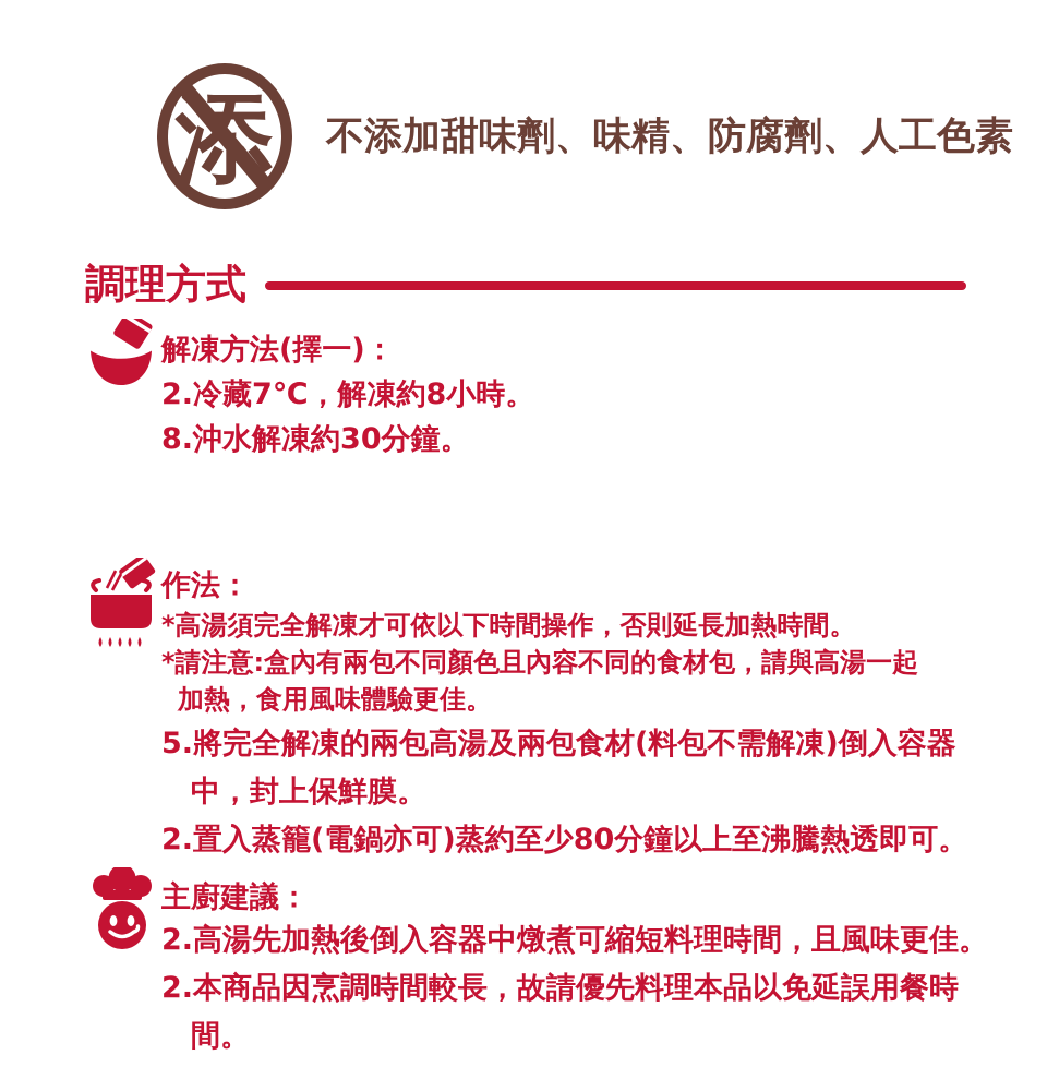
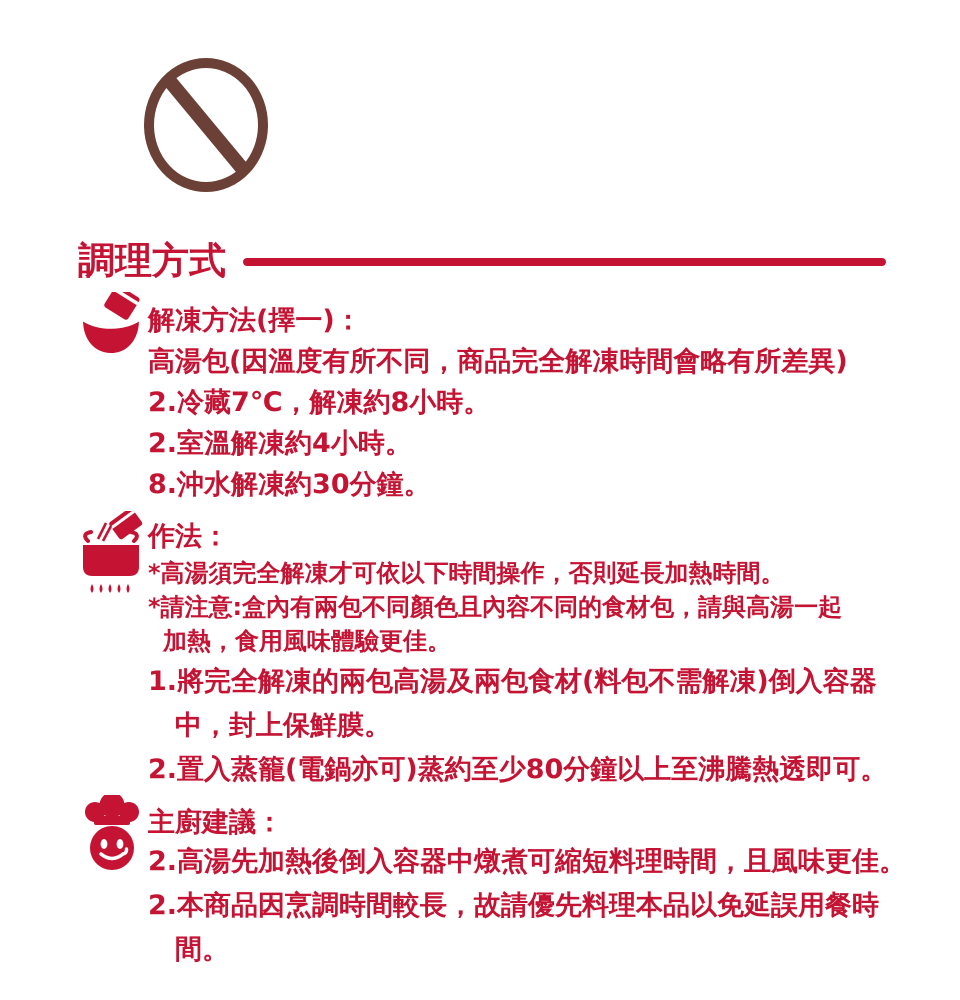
- 添
- 不添加甜味劑、味精、防腐劑、人工色素
  調理方式
  解凍方法(擇一)：
+ 高湯包(因溫度有所不同，商品完全解凍時間會略有所差異)
  2.冷藏7℃，解凍約8小時。
+ 2.室溫解凍約4小時。
  8.沖水解凍約30分鐘。
  作法：
  *高湯須完全解凍才可依以下時間操作，否則延長加熱時間。
  *請注意:盒內有兩包不同顏色且內容不同的食材包，請與高湯一起
  加熱，食用風味體驗更佳。
- 5.將完全解凍的兩包高湯及兩包食材(料包不需解凍)倒入容器
+ 1.將完全解凍的兩包高湯及兩包食材(料包不需解凍)倒入容器
  中，封上保鮮膜。
  2.置入蒸籠(電鍋亦可)蒸約至少80分鐘以上至沸騰熱透即可。
  主廚建議：
  2.高湯先加熱後倒入容器中燉煮可縮短料理時間，且風味更佳。
  2.本商品因烹調時間較長，故請優先料理本品以免延誤用餐時
  間。
